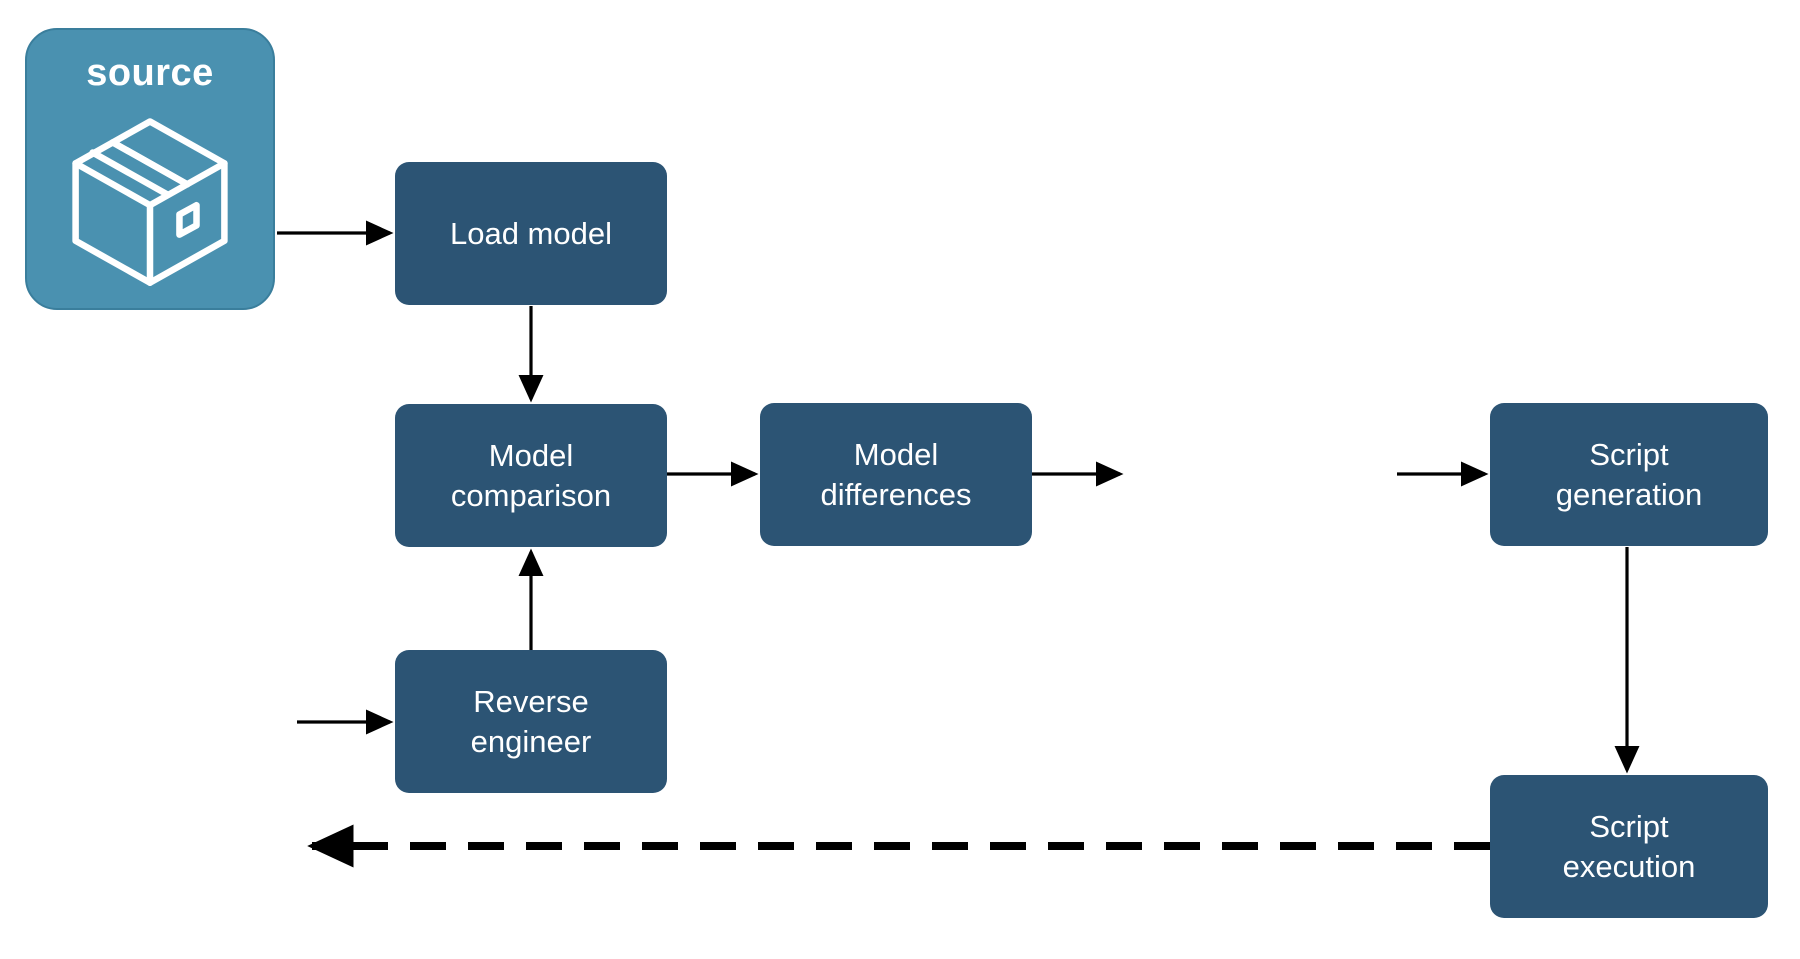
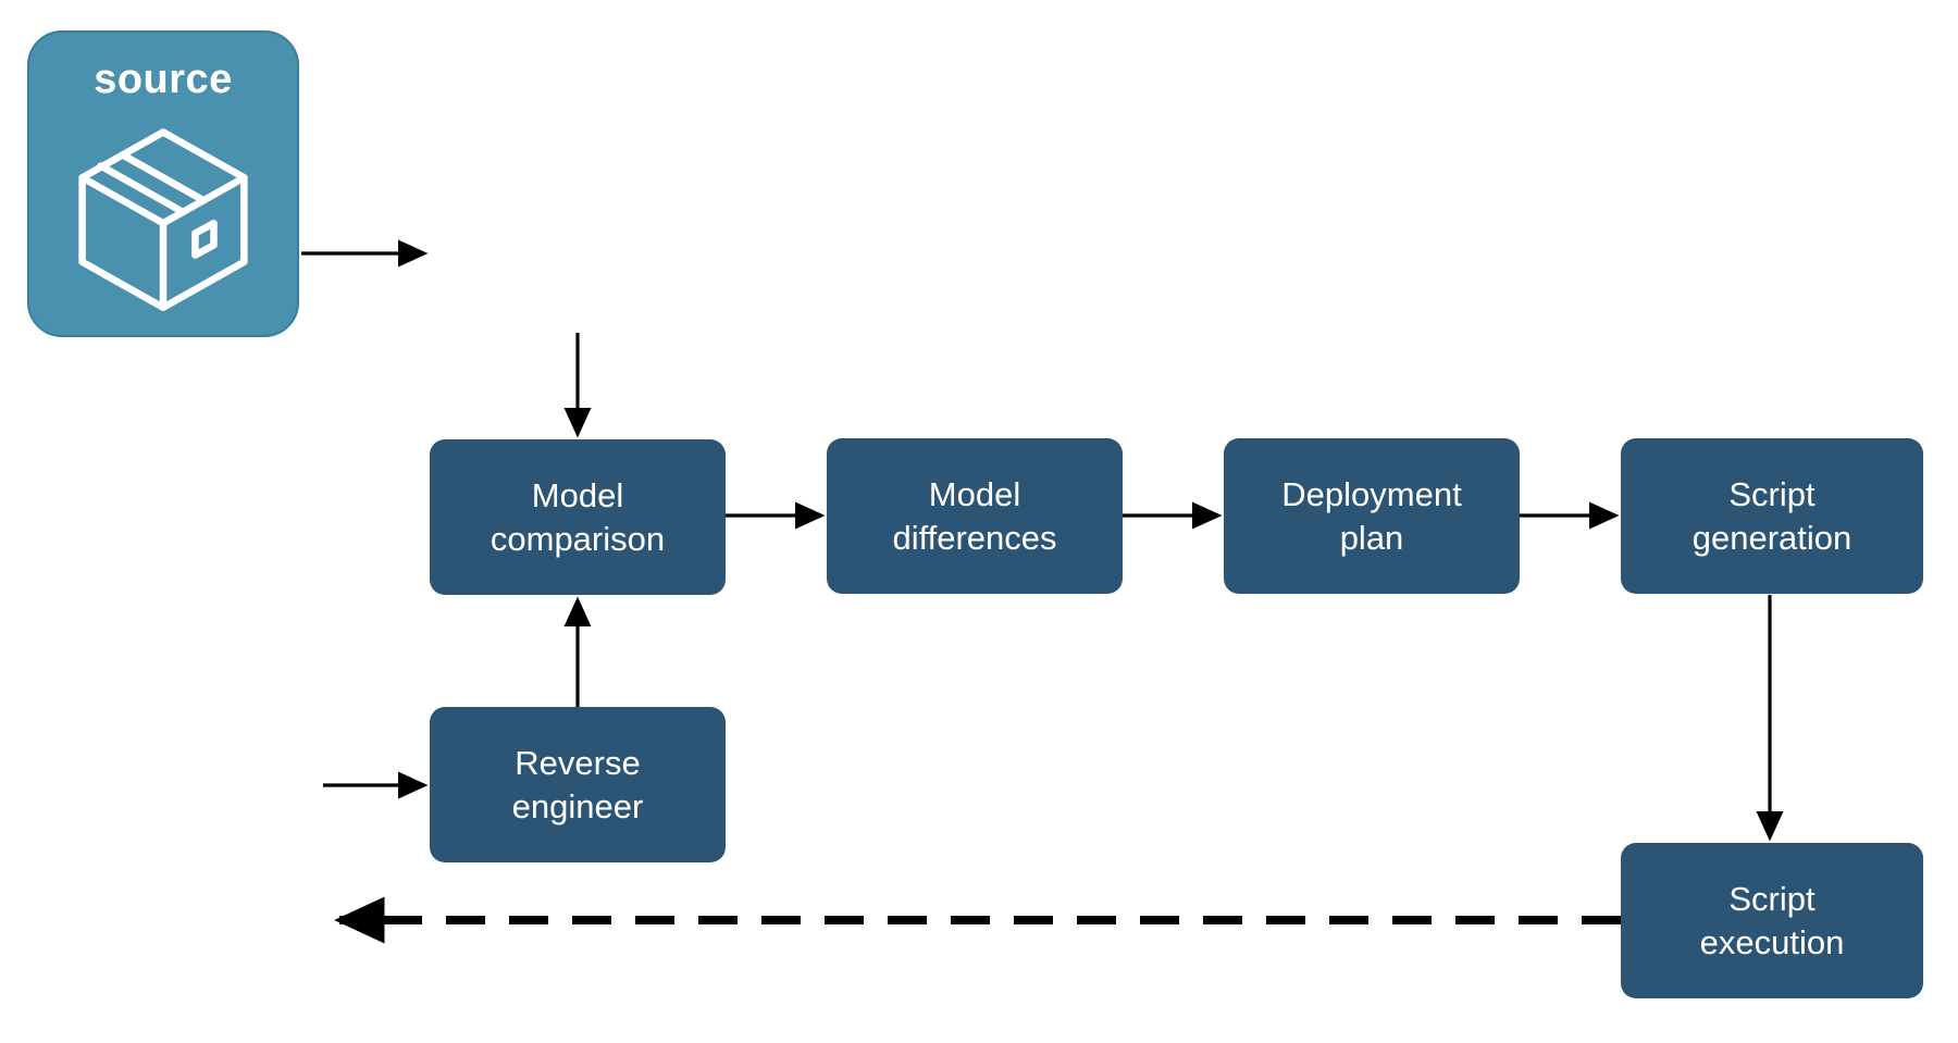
  source
- Load model
  Model
  comparison
  Model
  differences
+ Deployment
+ plan
  Script
  generation
  Reverse
  engineer
  Script
  execution
